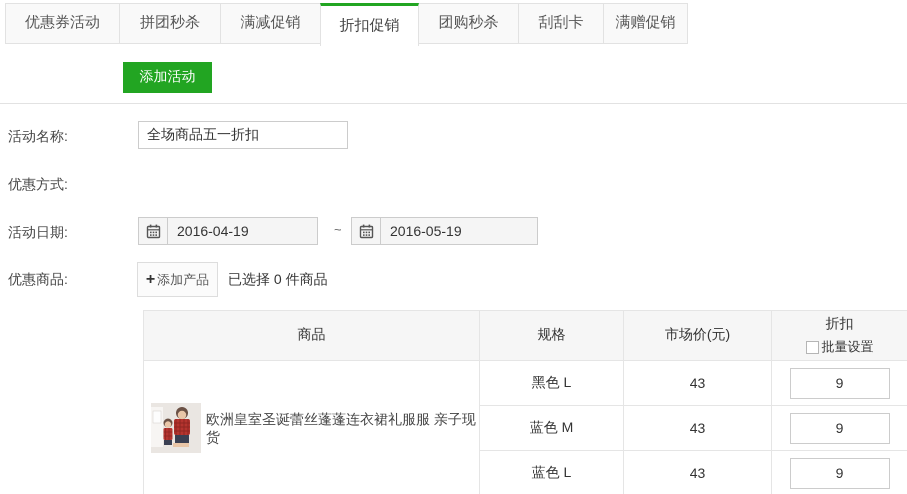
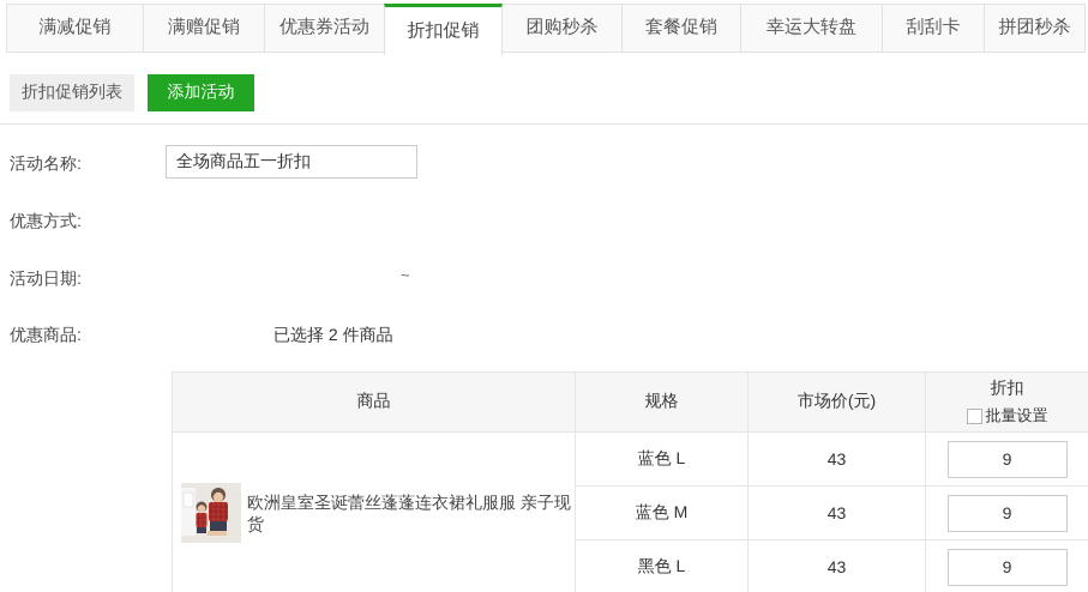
- 优惠券活动
+ 满减促销
- 拼团秒杀
+ 满赠促销
- 满减促销
+ 优惠券活动
  折扣促销
  团购秒杀
+ 套餐促销
+ 幸运大转盘
  刮刮卡
- 满赠促销
+ 拼团秒杀
+ 折扣促销列表
  添加活动
  活动名称:
  全场商品五一折扣
  优惠方式:
  活动日期:
- 2016-04-19
  ~
- 2016-05-19
  优惠商品:
- +
- 添加产品
- 已选择 0 件商品
+ 已选择 2 件商品
  商品	规格	市场价(元)	折扣 批量设置
- 欧洲皇室圣诞蕾丝蓬蓬连衣裙礼服服 亲子现货	黑色 L	43	9
+ 欧洲皇室圣诞蕾丝蓬蓬连衣裙礼服服 亲子现货	蓝色 L	43	9
  蓝色 M	43	9
- 蓝色 L	43	9
+ 黑色 L	43	9
